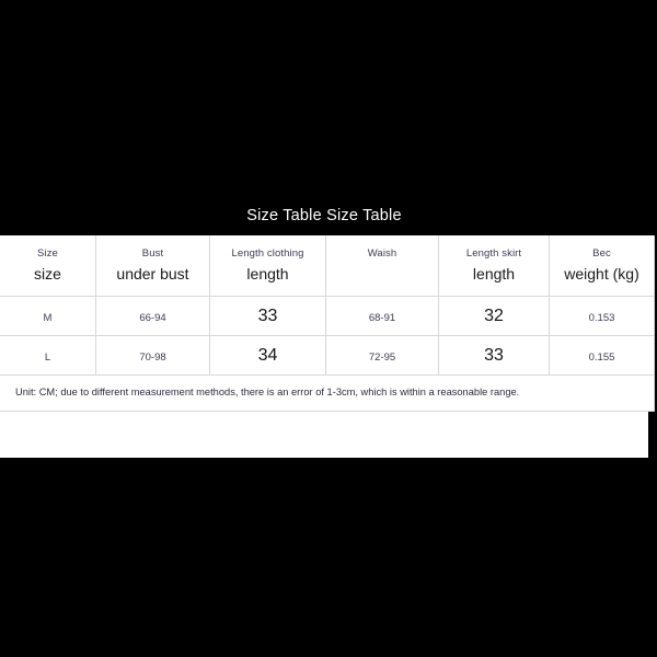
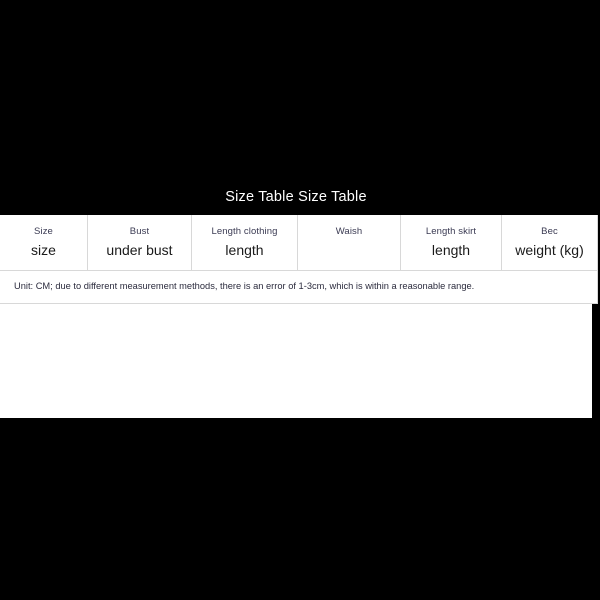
  Size Table Size Table
  Size size	Bust under bust	Length clothing length	Waish	Length skirt length	Bec weight (kg)
- M	66-94	33	68-91	32	0.153
- L	70-98	34	72-95	33	0.155
  Unit: CM; due to different measurement methods, there is an error of 1-3cm, which is within a reasonable range.
